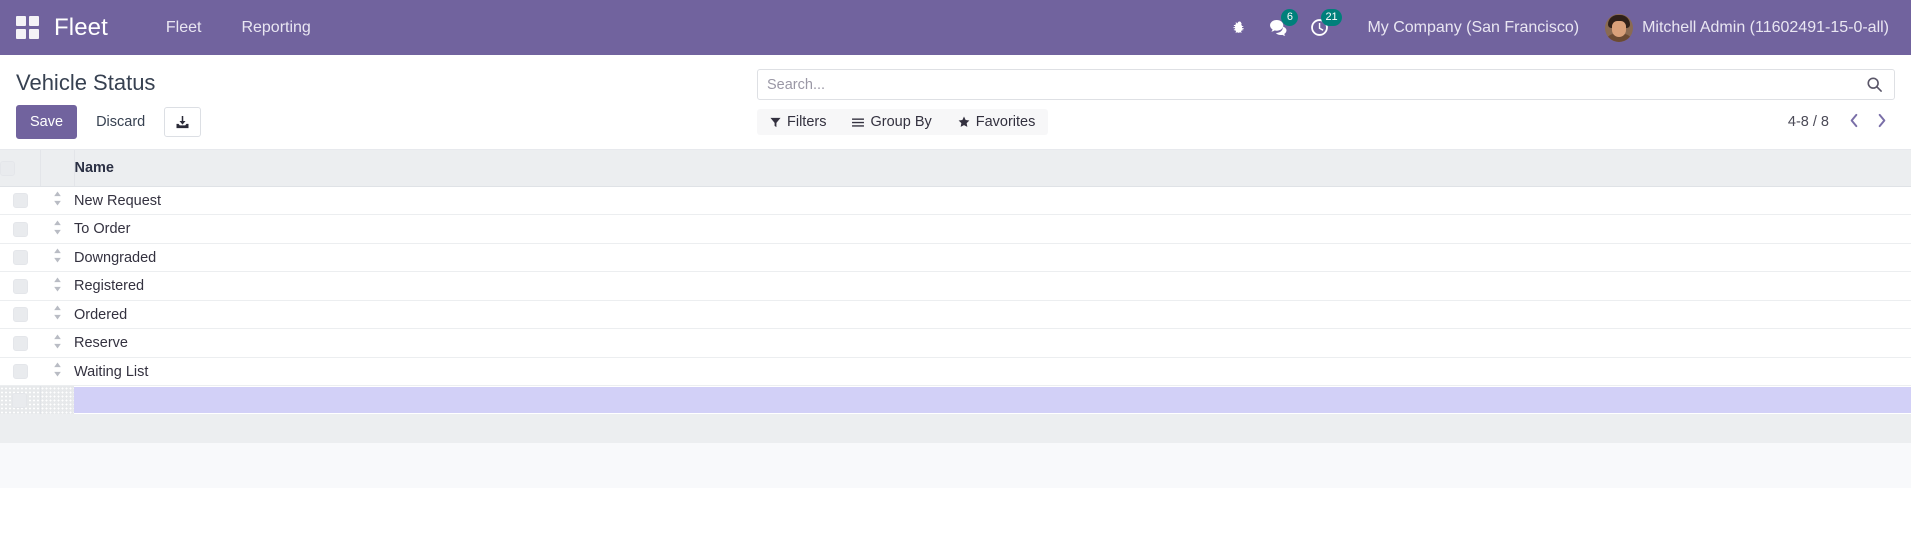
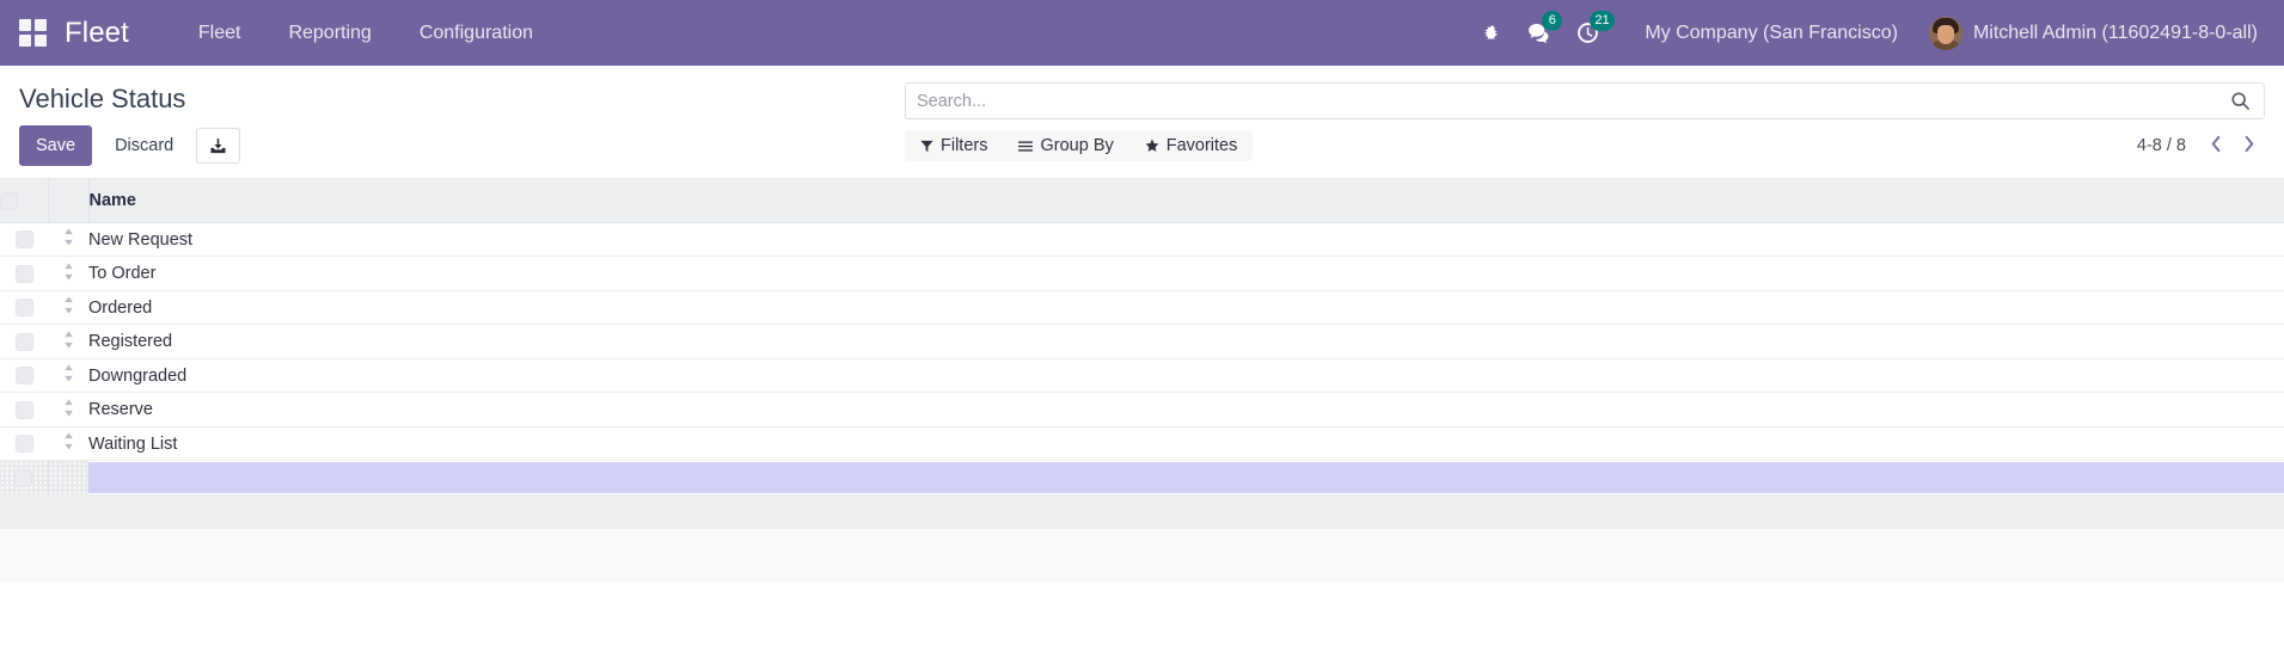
  Fleet
  Fleet
  Reporting
+ Configuration
  6
  21
  My Company (San Francisco)
- Mitchell Admin (11602491-15-0-all)
+ Mitchell Admin (11602491-8-0-all)
  Vehicle Status
  Save
  Discard
  Search...
  Filters
  Group By
  Favorites
  4-8 / 8
  		Name
  		New Request
  		To Order
- 		Downgraded
+ 		Ordered
  		Registered
- 		Ordered
+ 		Downgraded
  		Reserve
  		Waiting List
